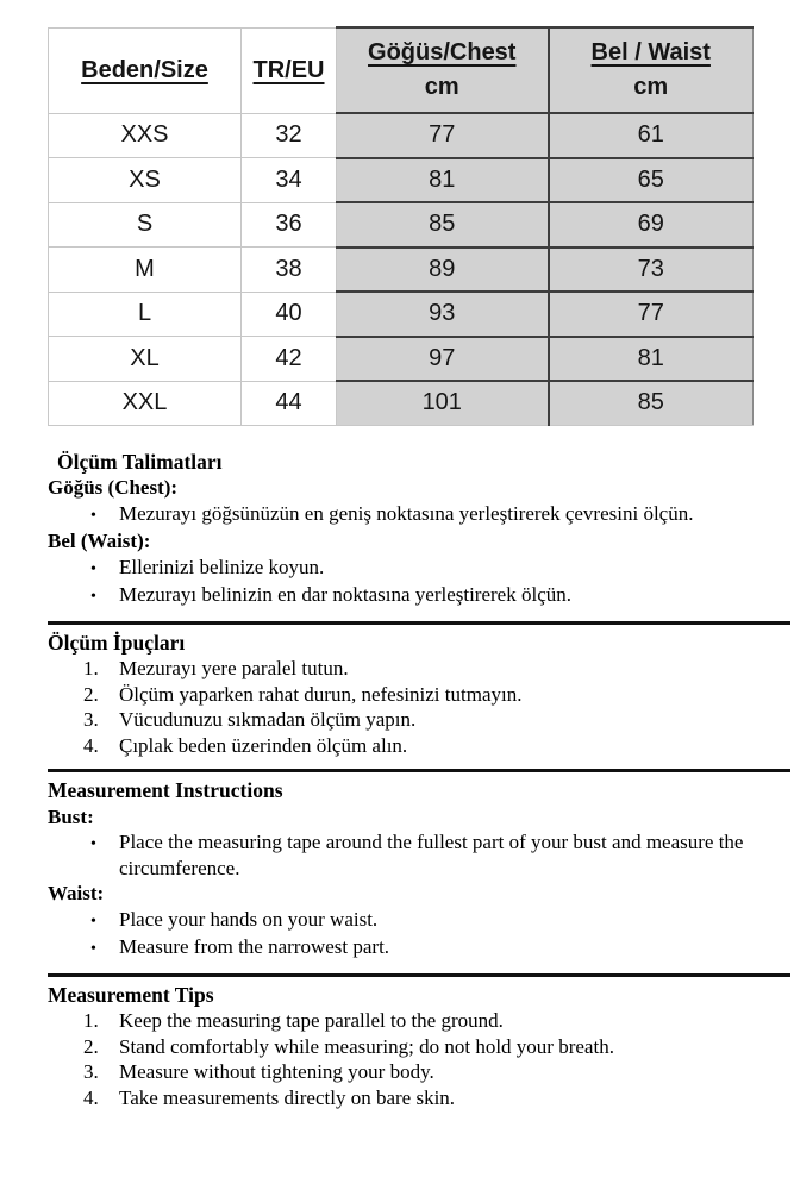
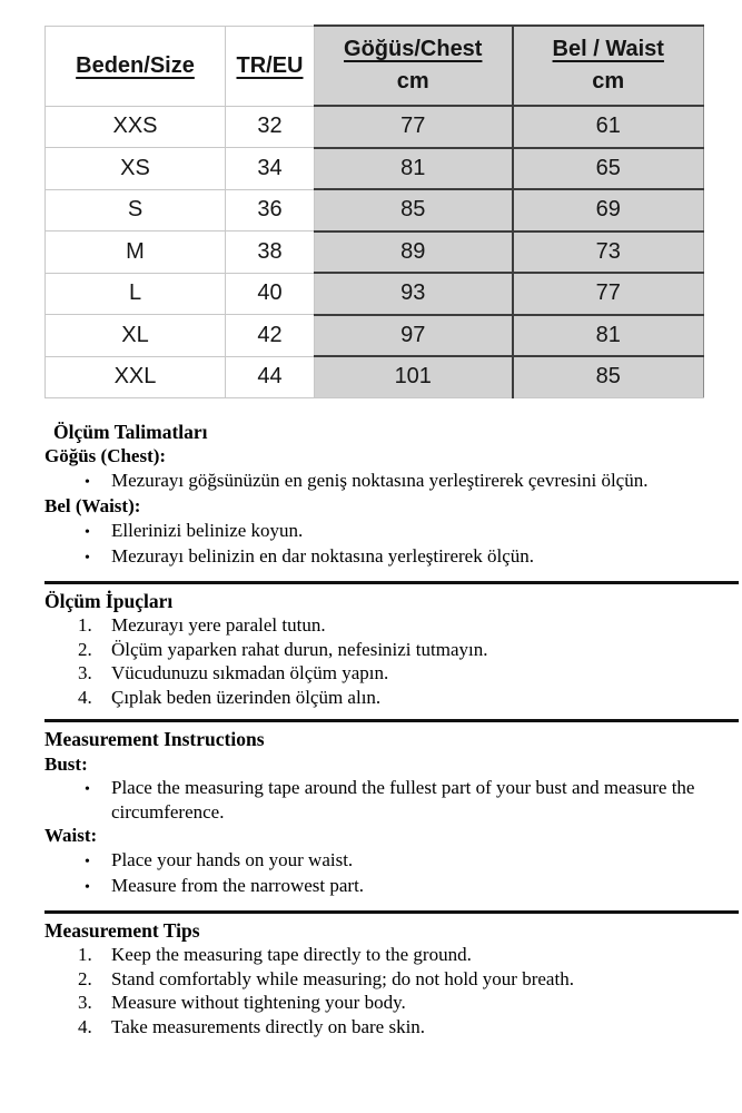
  Beden/Size	TR/EU	Göğüs/Chest cm	Bel / Waist cm
  XXS	32	77	61
  XS	34	81	65
  S	36	85	69
  M	38	89	73
  L	40	93	77
  XL	42	97	81
  XXL	44	101	85
  Ölçüm Talimatları
  Göğüs (Chest):
  •
  Mezurayı göğsünüzün en geniş noktasına yerleştirerek çevresini ölçün.
  Bel (Waist):
  •
  Ellerinizi belinize koyun.
  •
  Mezurayı belinizin en dar noktasına yerleştirerek ölçün.
  Ölçüm İpuçları
  1.
  Mezurayı yere paralel tutun.
  2.
  Ölçüm yaparken rahat durun, nefesinizi tutmayın.
  3.
  Vücudunuzu sıkmadan ölçüm yapın.
  4.
  Çıplak beden üzerinden ölçüm alın.
  Measurement Instructions
  Bust:
  •
  Place the measuring tape around the fullest part of your bust and measure the circumference.
  Waist:
  •
  Place your hands on your waist.
  •
  Measure from the narrowest part.
  Measurement Tips
  1.
- Keep the measuring tape parallel to the ground.
+ Keep the measuring tape directly to the ground.
  2.
  Stand comfortably while measuring; do not hold your breath.
  3.
  Measure without tightening your body.
  4.
  Take measurements directly on bare skin.
